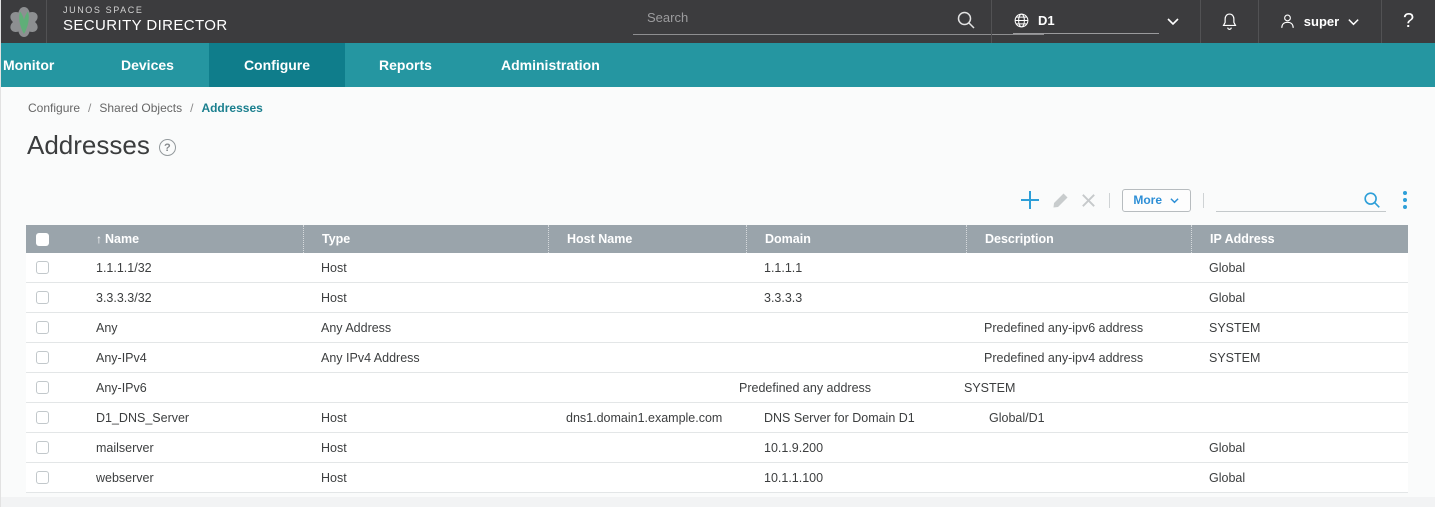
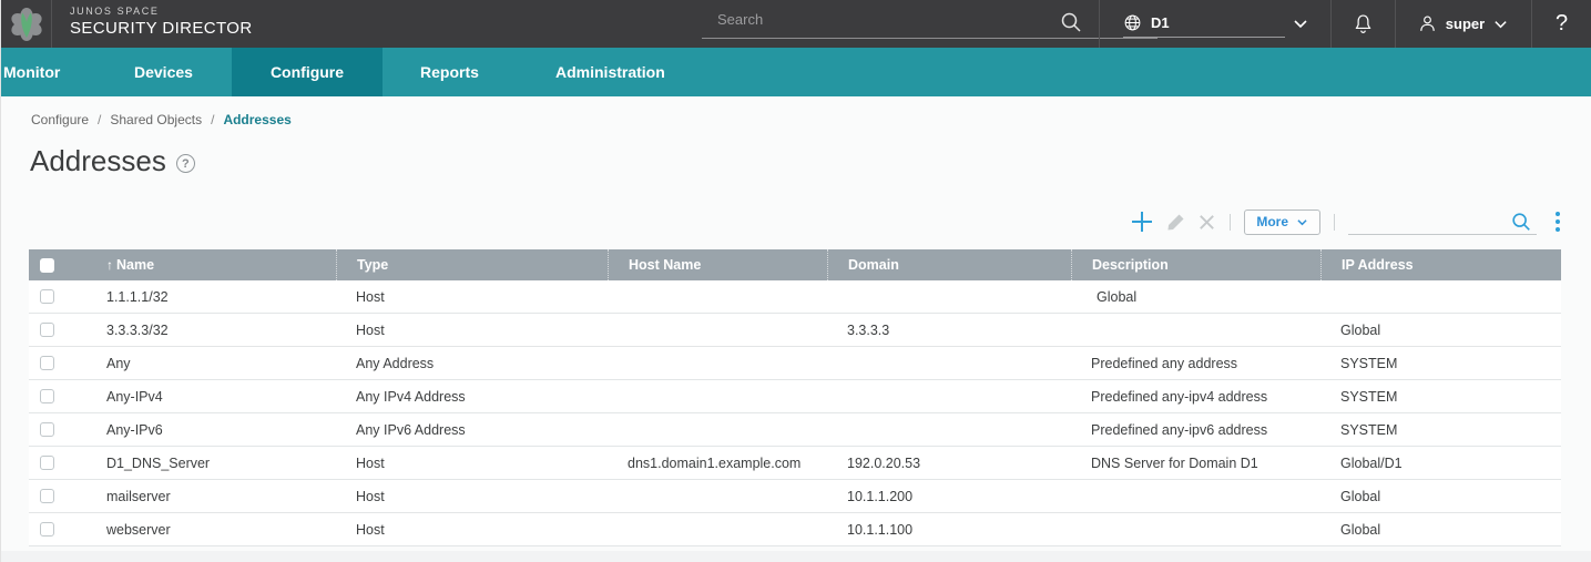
  JUNOS SPACE
  SECURITY DIRECTOR
  Search
  D1
  super
  ?
  Monitor
  Devices
  Configure
  Reports
  Administration
  Configure
  /
  Shared Objects
  /
  Addresses
  Addresses
  ?
  More
  ↑
  Name
  Type
  Host Name
  Domain
  Description
  IP Address
  1.1.1.1/32
  Host
- 1.1.1.1
  Global
  3.3.3.3/32
  Host
  3.3.3.3
  Global
  Any
  Any Address
- Predefined any-ipv6 address
+ Predefined any address
  SYSTEM
  Any-IPv4
  Any IPv4 Address
  Predefined any-ipv4 address
  SYSTEM
  Any-IPv6
+ Any IPv6 Address
- Predefined any address
+ Predefined any-ipv6 address
  SYSTEM
  D1_DNS_Server
  Host
  dns1.domain1.example.com
+ 192.0.20.53
  DNS Server for Domain D1
  Global/D1
  mailserver
  Host
- 10.1.9.200
+ 10.1.1.200
  Global
  webserver
  Host
  10.1.1.100
  Global
